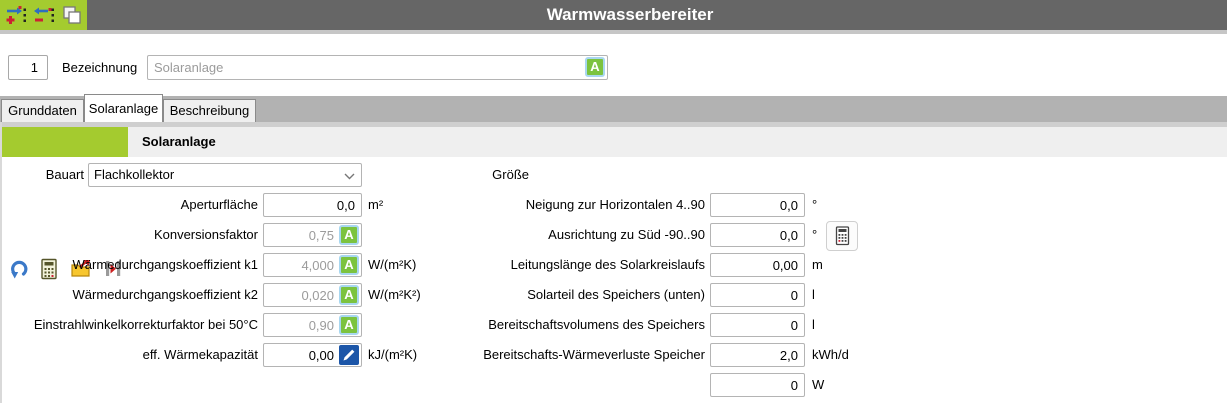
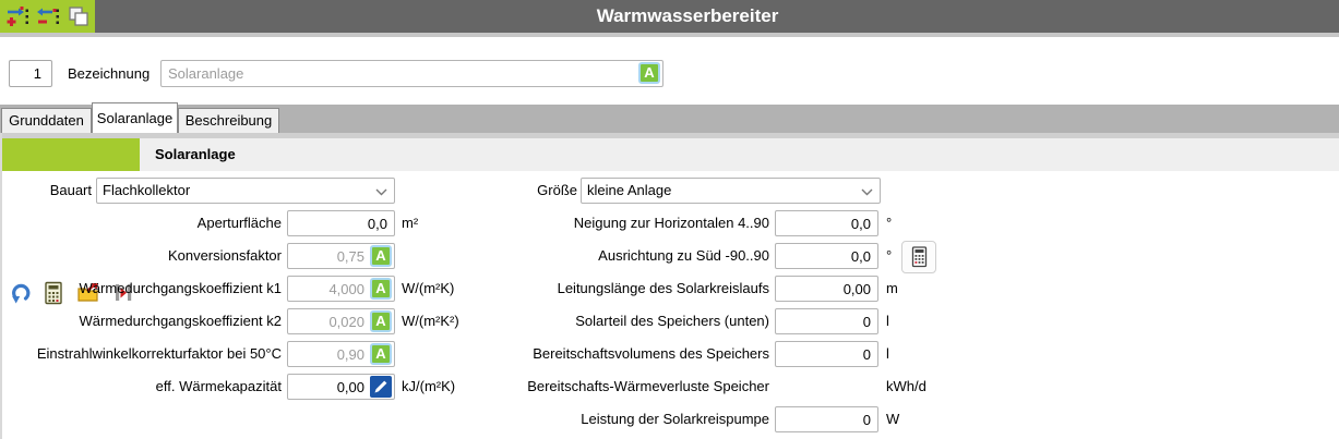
  Warmwasserbereiter
  1
  Bezeichnung
  Solaranlage
  A
  Grunddaten
  Solaranlage
  Beschreibung
  Solaranlage
  Bauart
  Flachkollektor
  Aperturfläche
  0,0
  m²
  Konversionsfaktor
  0,75
  A
  Wärmedurchgangskoeffizient k1
  4,000
  A
  W/(m²K)
  Wärmedurchgangskoeffizient k2
  0,020
  A
  W/(m²K²)
  Einstrahlwinkelkorrekturfaktor bei 50°C
  0,90
  A
  eff. Wärmekapazität
  0,00
  kJ/(m²K)
  Größe
+ kleine Anlage
  Neigung zur Horizontalen 4..90
  0,0
  °
  Ausrichtung zu Süd -90..90
  0,0
  °
  Leitungslänge des Solarkreislaufs
  0,00
  m
  Solarteil des Speichers (unten)
  0
  l
  Bereitschaftsvolumens des Speichers
  0
  l
  Bereitschafts-Wärmeverluste Speicher
- 2,0
  kWh/d
+ Leistung der Solarkreispumpe
  0
  W
